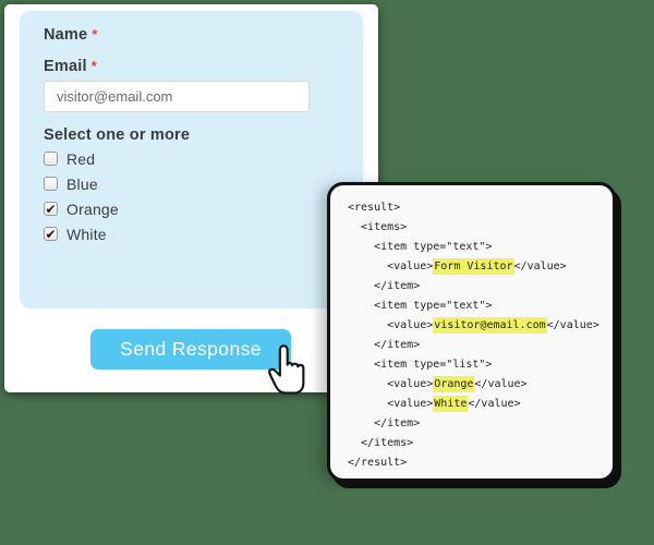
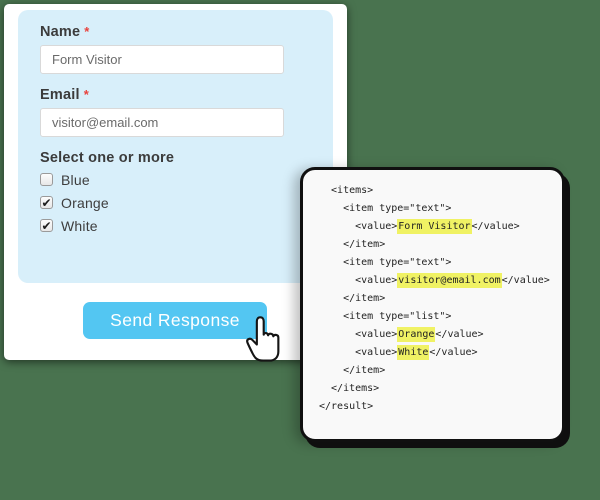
  Name *
+ Form Visitor
  Email *
  visitor@email.com
  Select one or more
- Red
  Blue
  ✔
  Orange
  ✔
  White
  Send Response
- <result>
  <items>
  <item type="text">
  <value>Form Visitor</value>
  </item>
  <item type="text">
  <value>visitor@email.com</value>
  </item>
  <item type="list">
  <value>Orange</value>
  <value>White</value>
  </item>
  </items>
  </result>
